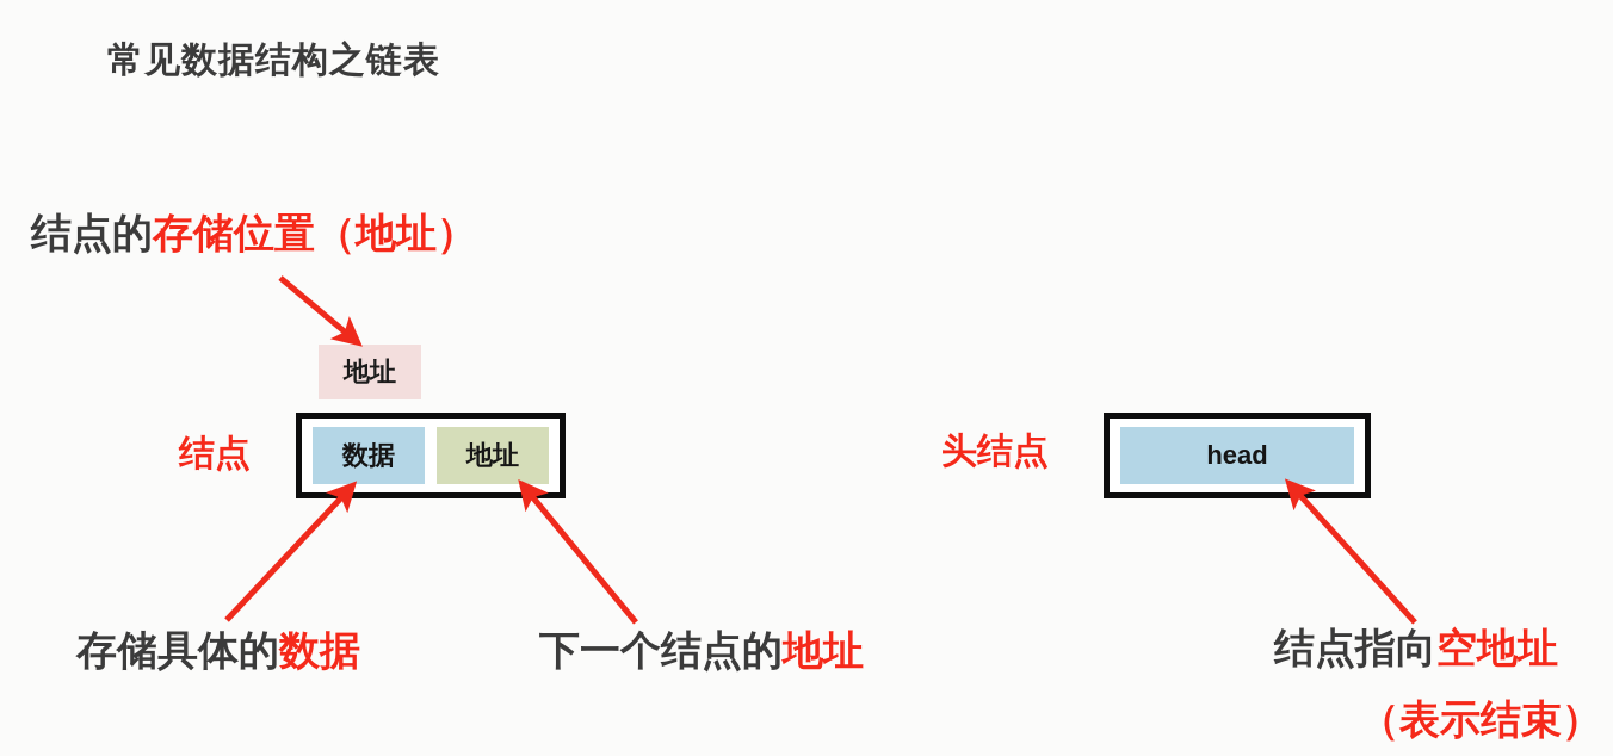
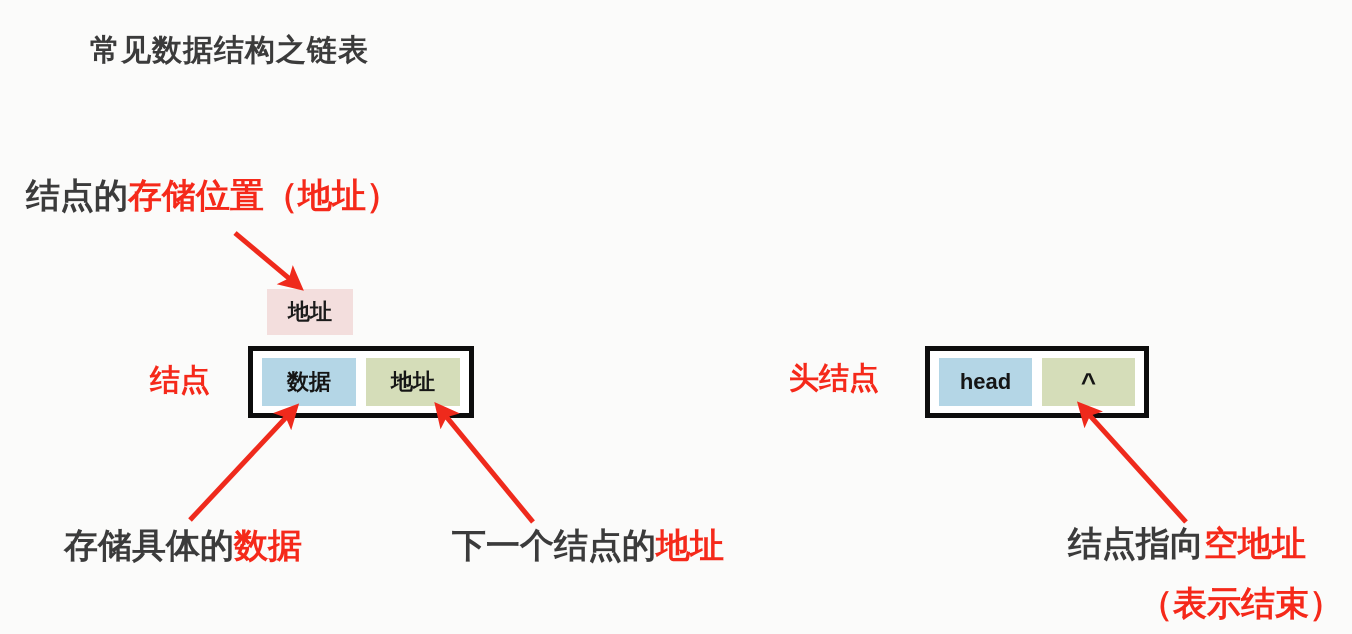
  常见数据结构之链表
  结点的存储位置（地址）
  地址
  结点
  数据
  地址
  头结点
  head
+ ^
  存储具体的数据
  下一个结点的地址
  结点指向空地址
  （表示结束）
